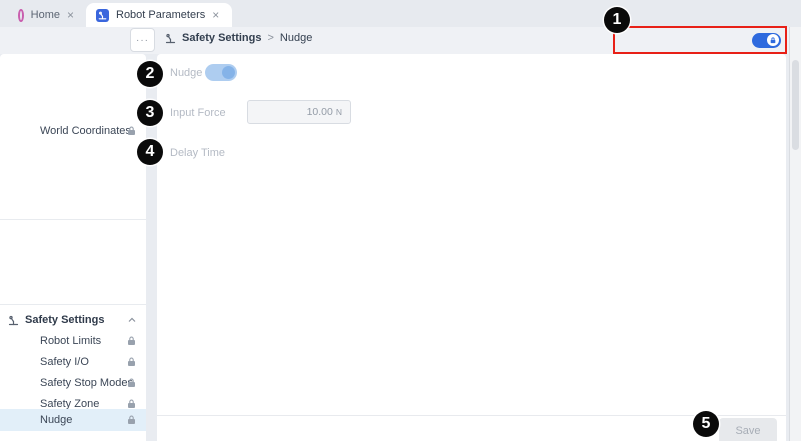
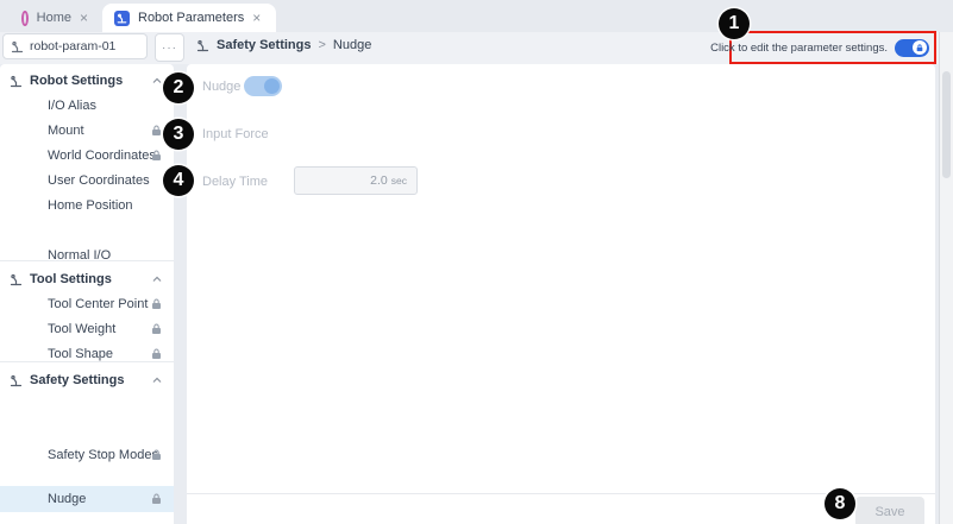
  Home
  ×
  Robot Parameters
  ×
+ robot-param-01
  ···
  Safety Settings
  >
  Nudge
+ Click to edit the parameter settings.
+ Robot Settings
+ I/O Alias
+ Mount
  World Coordinate
+ User Coordinates
+ Home Position
+ Normal I/O
+ Tool Settings
+ Tool Center Point
+ Tool Weight
+ Tool Shape
  Safety Settings
- Robot Limits
- Safety I/O
  Safety Stop Mode
- Safety Zone
  Nudge
  Nudge
  Input Force
- 10.00
- N
  Delay Time
+ 2.0
+ sec
  Save
  1
  2
  3
  4
- 5
+ 8
